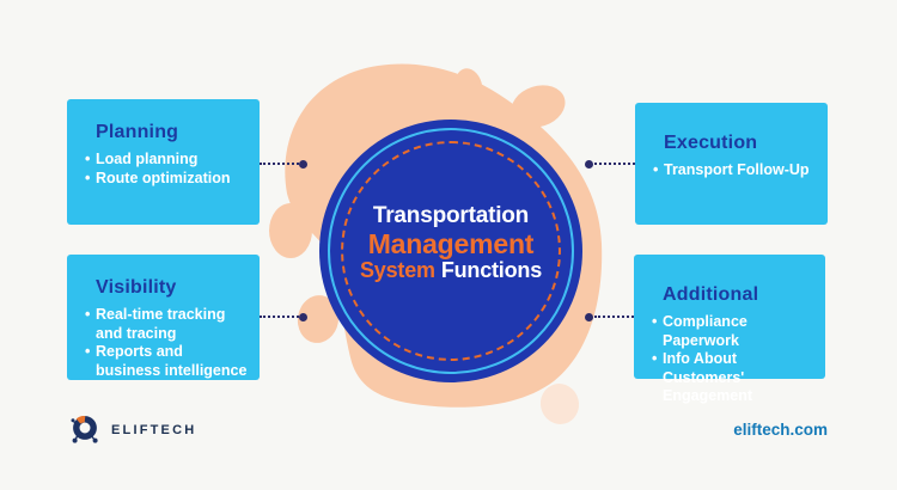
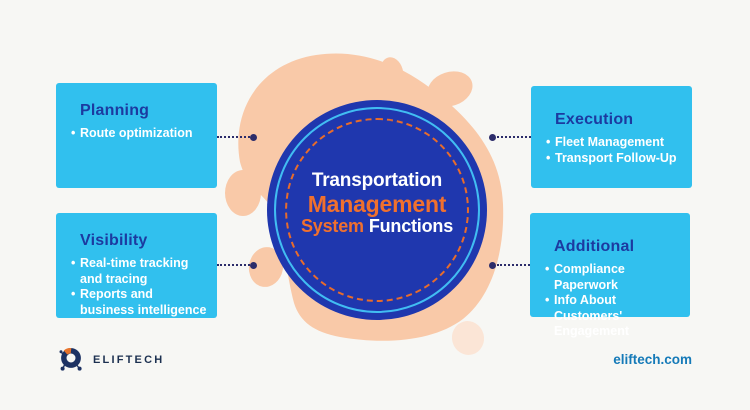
  Planning
- Load planning
  Route optimization
  Visibility
  Real-time tracking and tracing
  Reports and business intelligence
  Execution
+ Fleet Management
  Transport Follow-Up
  Additional
  Compliance Paperwork
  Transportation
  Management
  System Functions
  ELIFTECH
  eliftech.com
